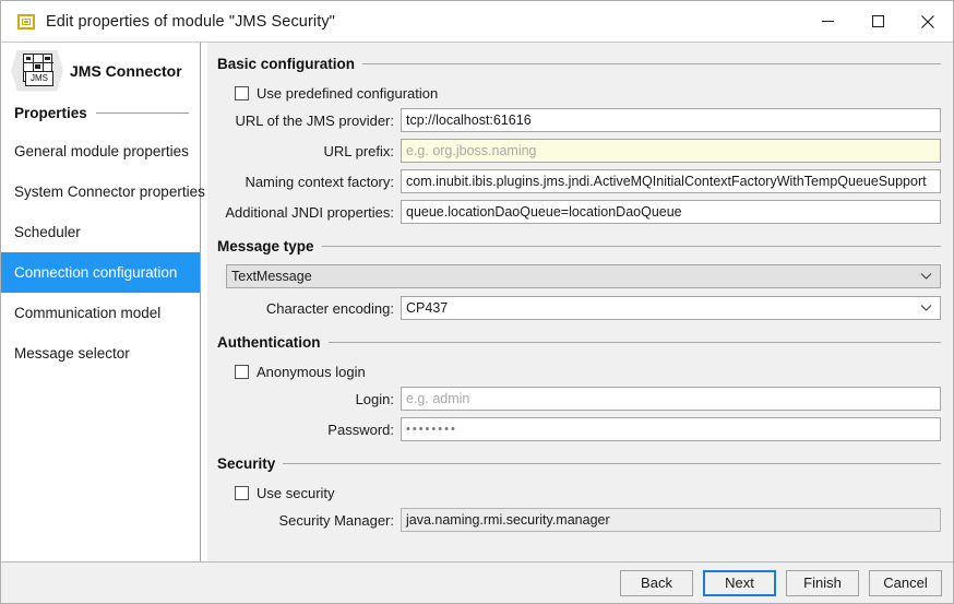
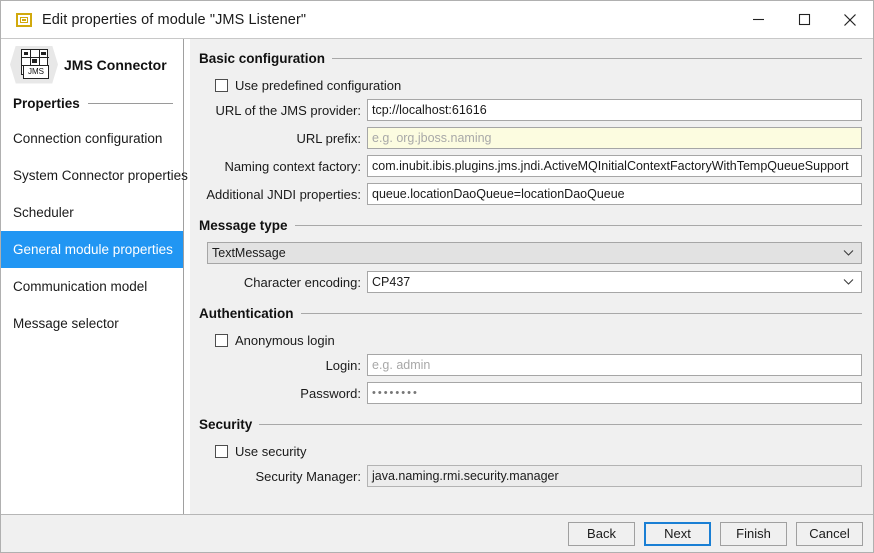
- Edit properties of module "JMS Security"
+ Edit properties of module "JMS Listener"
  JMS
  JMS Connector
  Properties
- General module properties
+ Connection configuration
  System Connector properties
  Scheduler
- Connection configuration
+ General module properties
  Communication model
  Message selector
  Basic configuration
  Use predefined configuration
  URL of the JMS provider:
  tcp://localhost:61616
  URL prefix:
  e.g. org.jboss.naming
  Naming context factory:
  com.inubit.ibis.plugins.jms.jndi.ActiveMQInitialContextFactoryWithTempQueueSupport
  Additional JNDI properties:
  queue.locationDaoQueue=locationDaoQueue
  Message type
  TextMessage
  Character encoding:
  CP437
  Authentication
  Anonymous login
  Login:
  e.g. admin
  Password:
  ••••••••
  Security
  Use security
  Security Manager:
  java.naming.rmi.security.manager
  Back
  Next
  Finish
  Cancel
